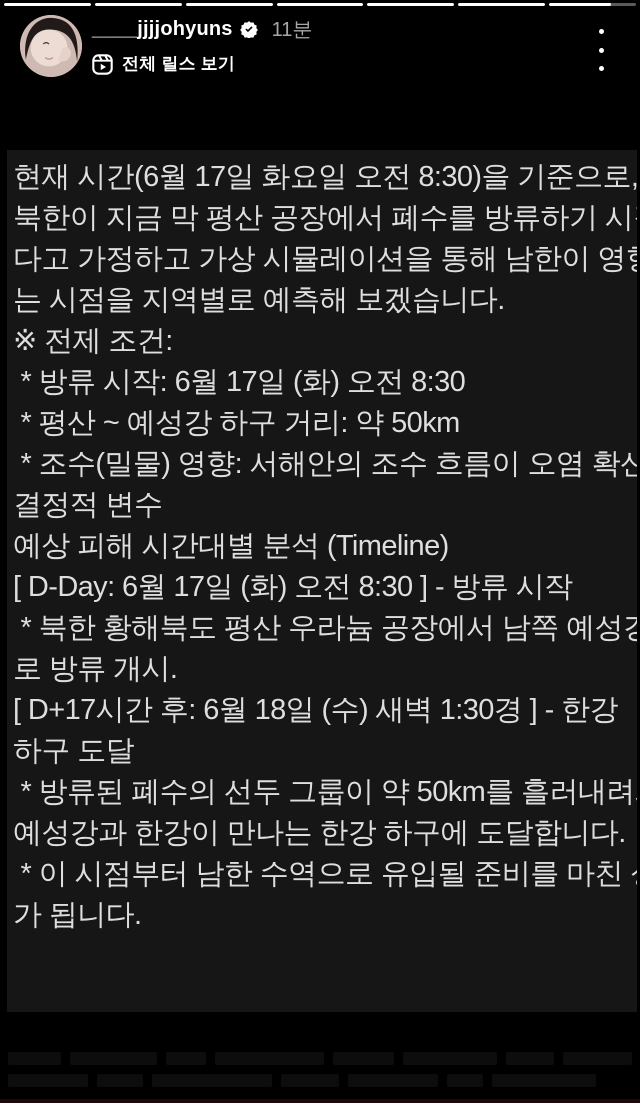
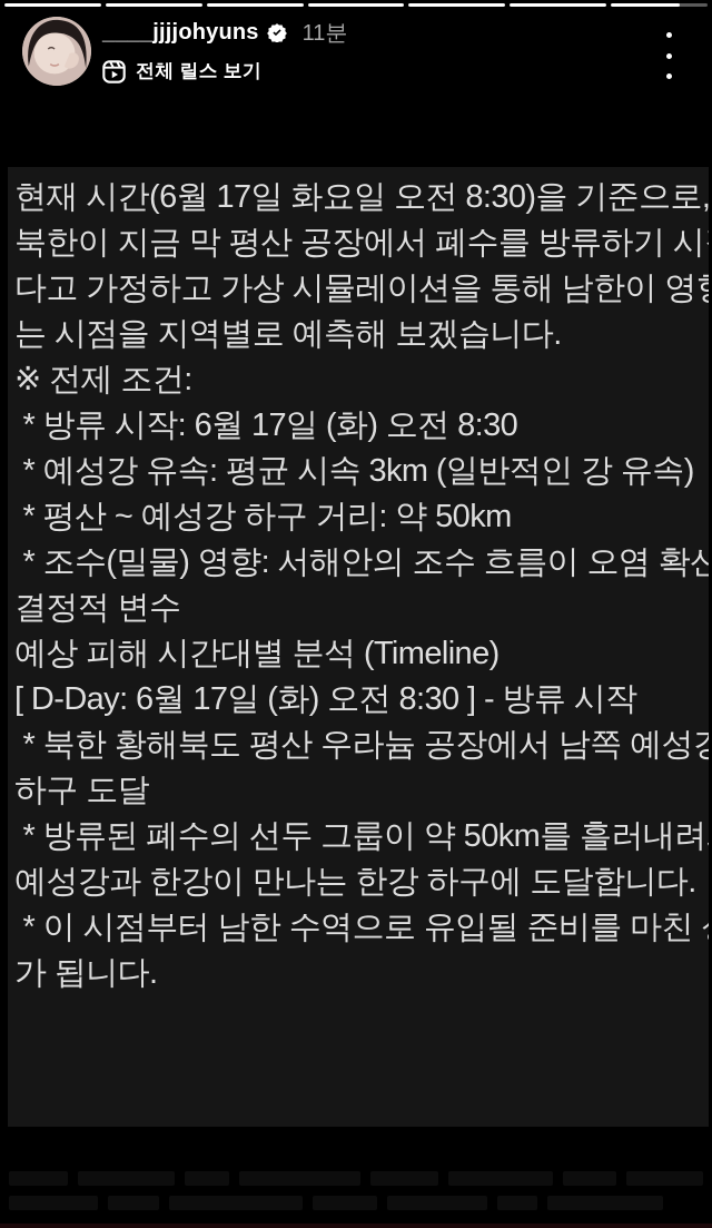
  ____jjjjohyuns
  11분
  전체 릴스 보기
  현재 시간(6월 17일 화요일 오전 8:30)을 기준으로,
  북한이 지금 막 평산 공장에서 폐수를 방류하기 시
  다고 가정하고 가상 시뮬레이션을 통해 남한이 영
  는 시점을 지역별로 예측해 보겠습니다.
  ※ 전제 조건:
  * 방류 시작: 6월 17일 (화) 오전 8:30
+ * 예성강 유속: 평균 시속 3km (일반적인 강 유속)
  * 평산 ~ 예성강 하구 거리: 약 50km
  * 조수(밀물) 영향: 서해안의 조수 흐름이 오염 확산
  결정적 변수
  예상 피해 시간대별 분석 (Timeline)
  [ D-Day: 6월 17일 (화) 오전 8:30 ] - 방류 시작
  * 북한 황해북도 평산 우라늄 공장에서 남쪽 예성
- 로 방류 개시.
- [ D+17시간 후: 6월 18일 (수) 새벽 1:30경 ] - 한강
  하구 도달
  * 방류된 폐수의 선두 그룹이 약 50km를 흘러내려
  예성강과 한강이 만나는 한강 하구에 도달합니다.
  * 이 시점부터 남한 수역으로 유입될 준비를 마친
  가 됩니다.
